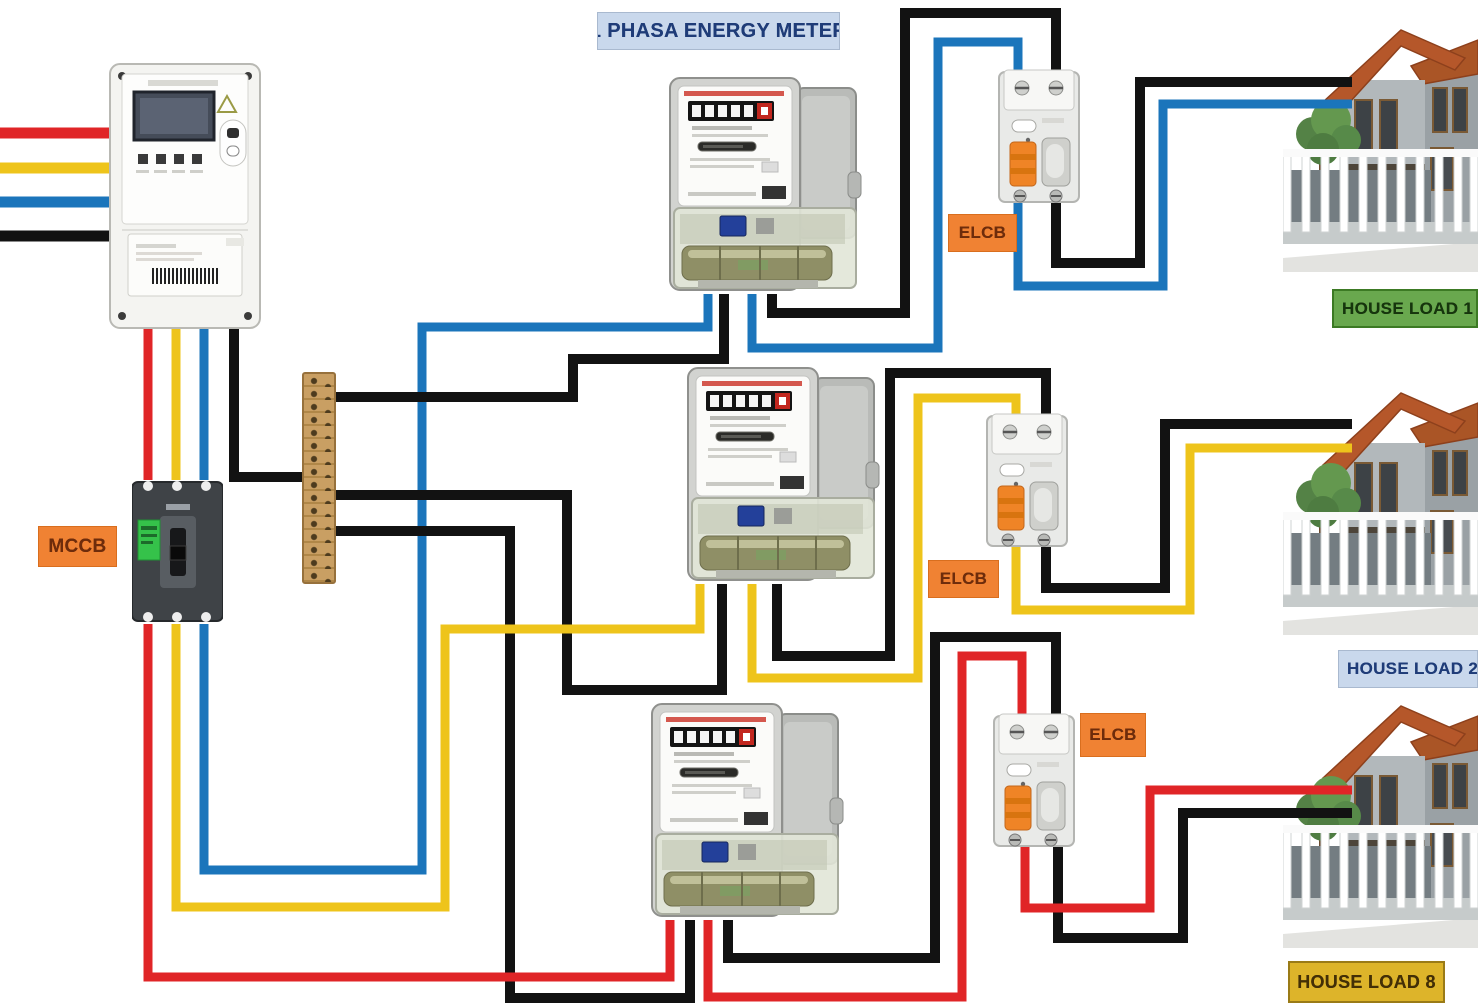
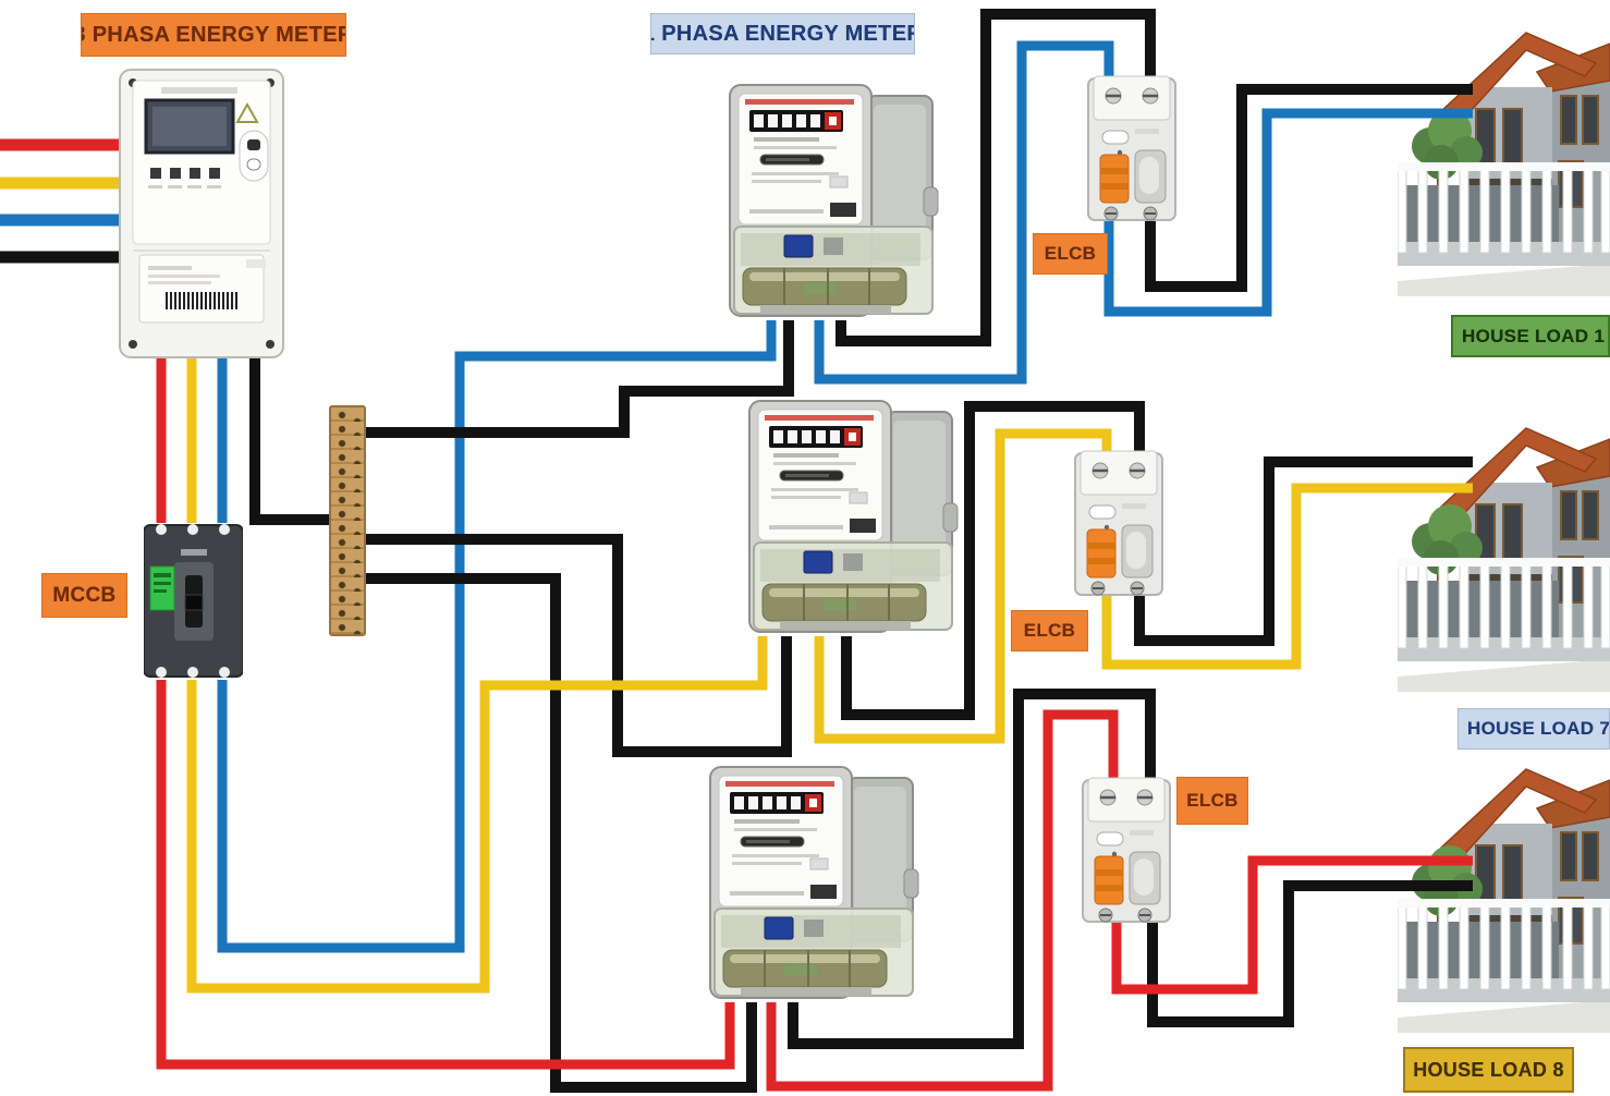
+ 3 PHASA ENERGY METER
  PHASA ENERGY METER
  MCCB
  ELCB
  ELCB
  ELCB
  HOUSE LOAD 1
- HOUSE LOAD 2
+ HOUSE LOAD 7
  HOUSE LOAD 8
